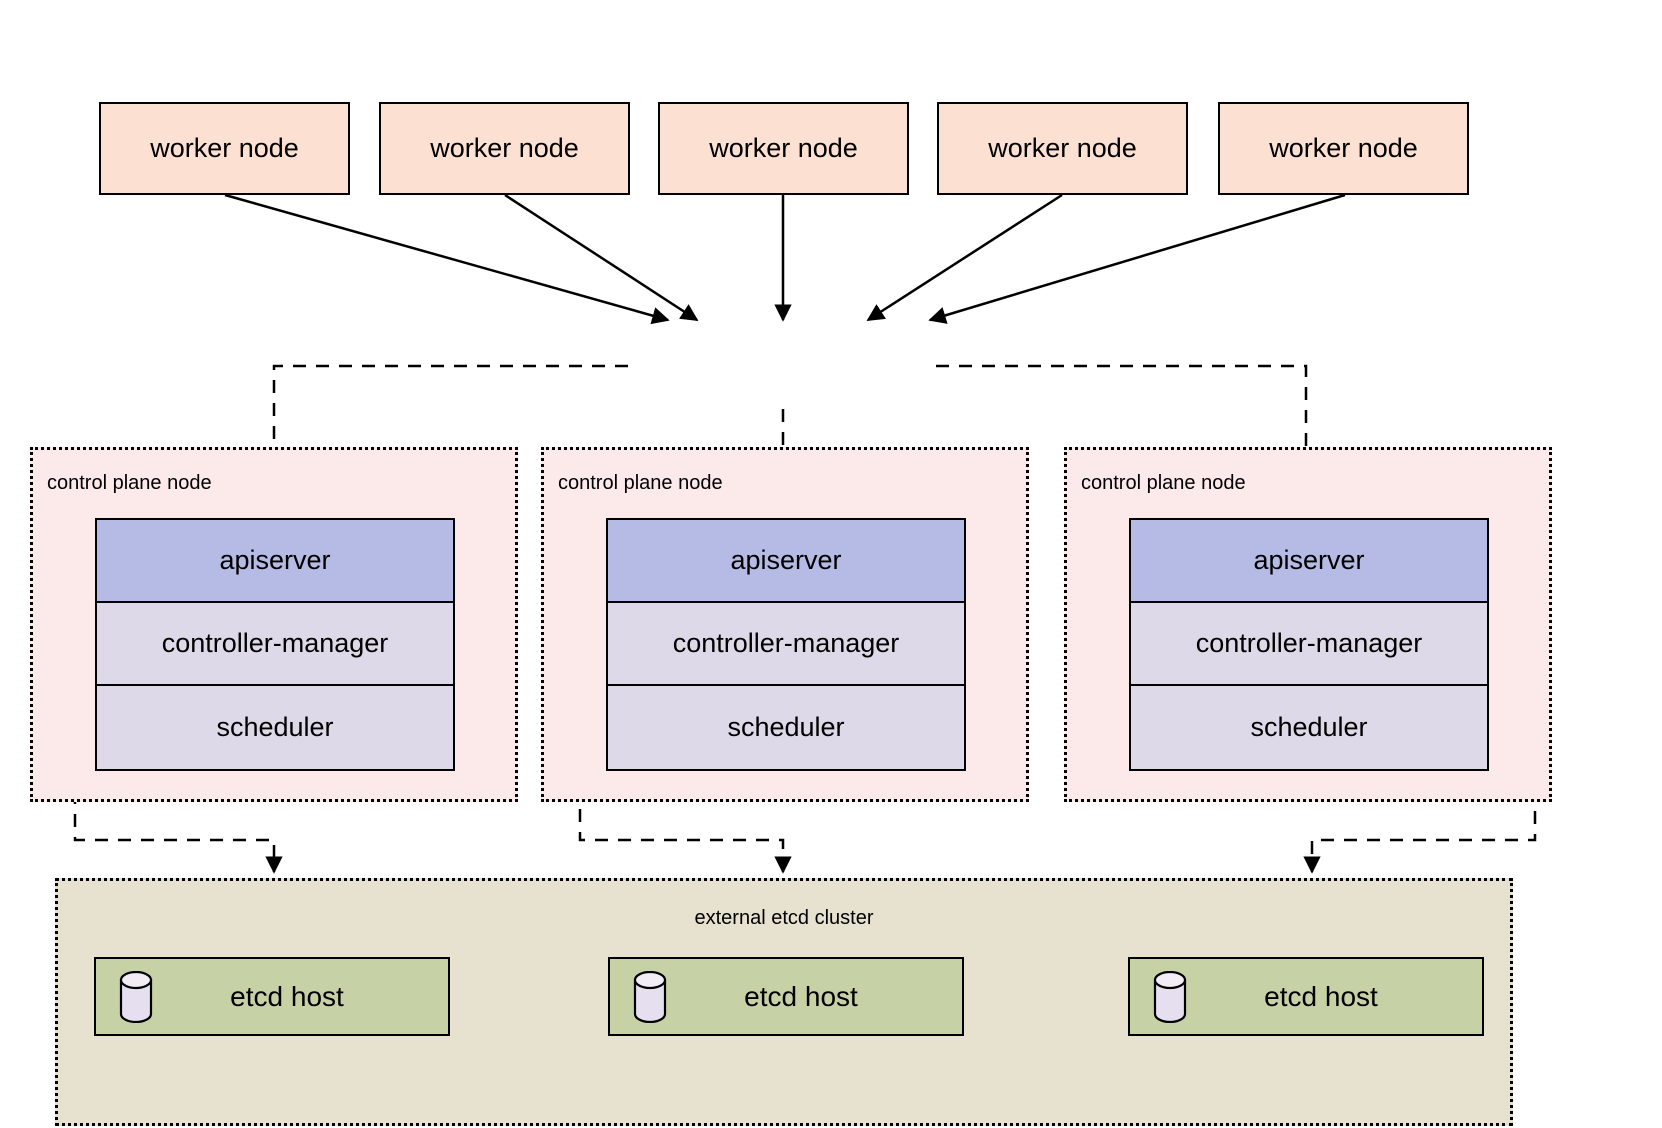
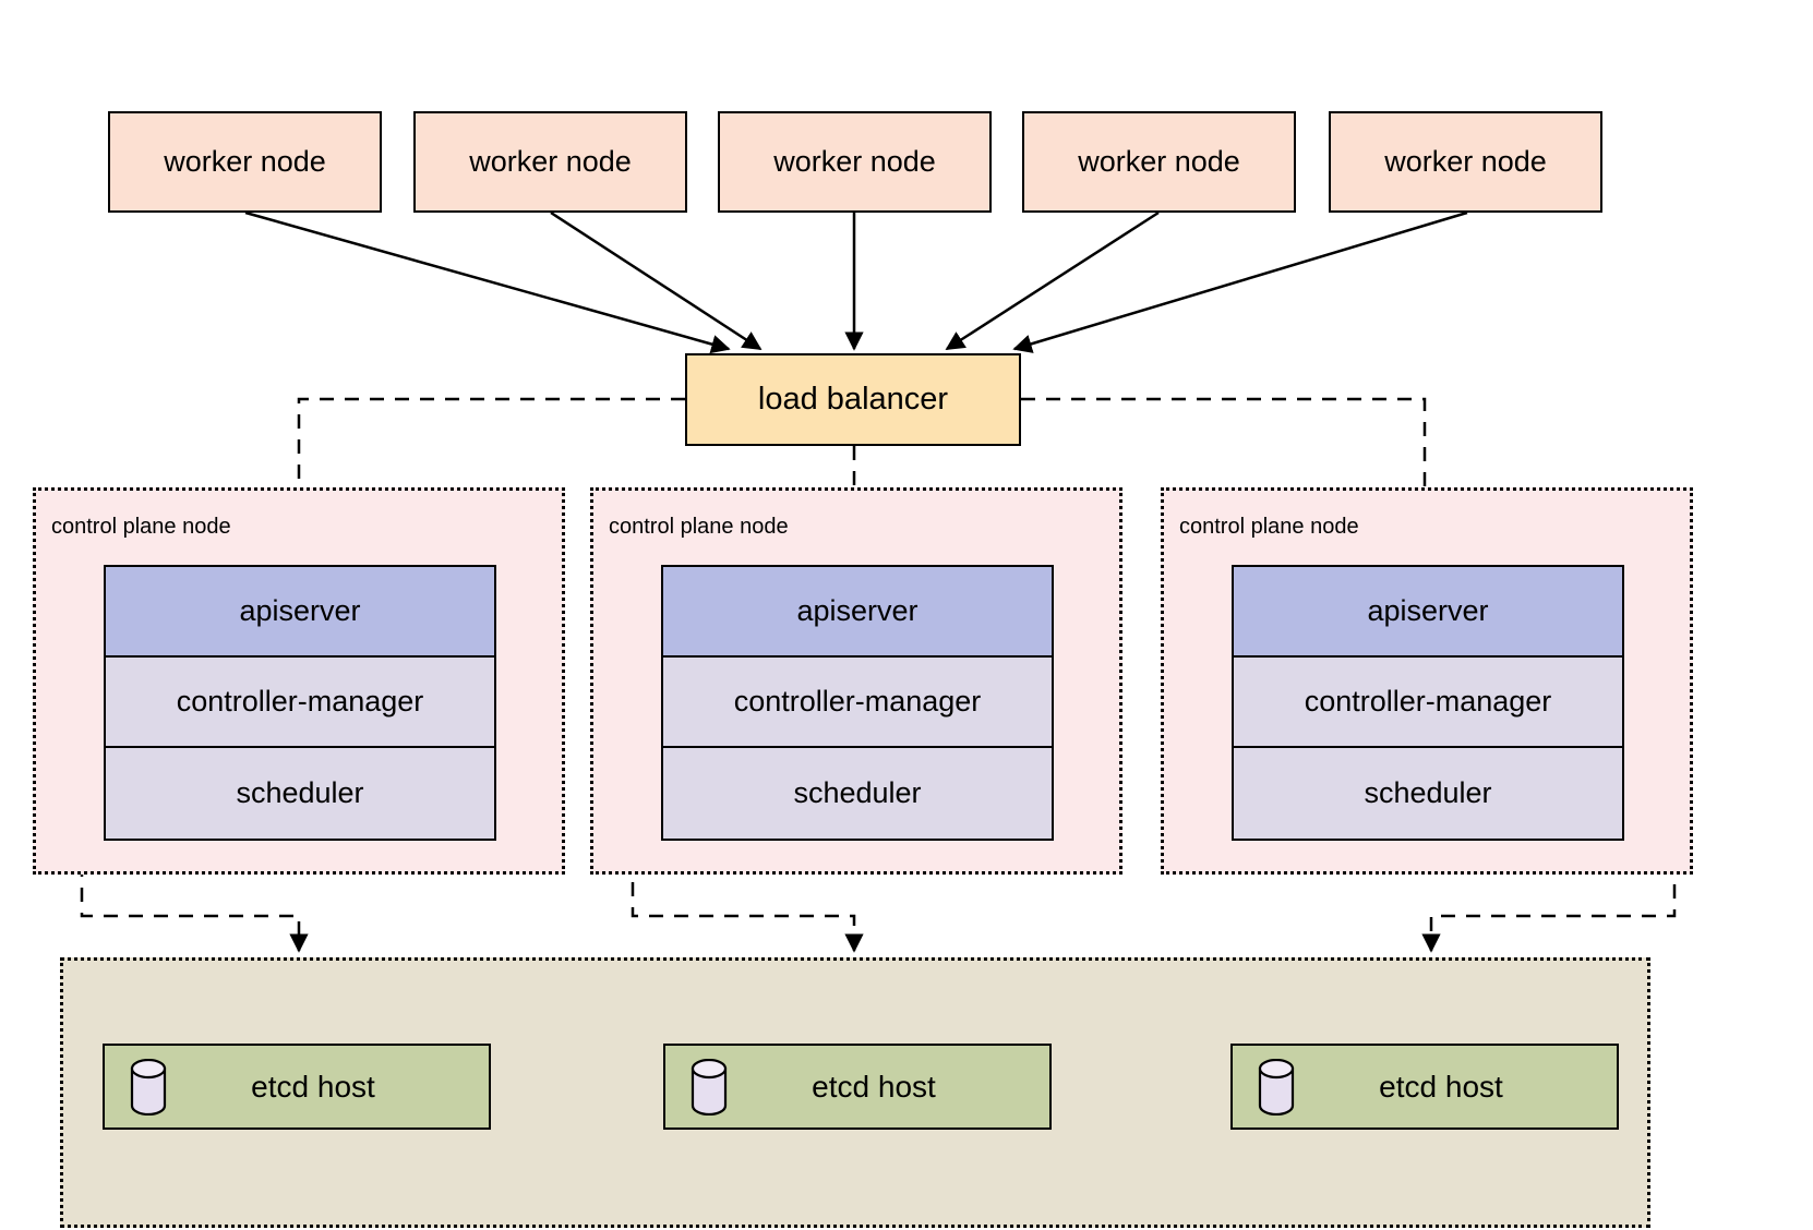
  worker node
  worker node
  worker node
  worker node
  worker node
+ load balancer
  control plane node
  apiserver
  controller-manager
  scheduler
  control plane node
  apiserver
  controller-manager
  scheduler
  control plane node
  apiserver
  controller-manager
  scheduler
- external etcd cluster
  etcd host
  etcd host
  etcd host
